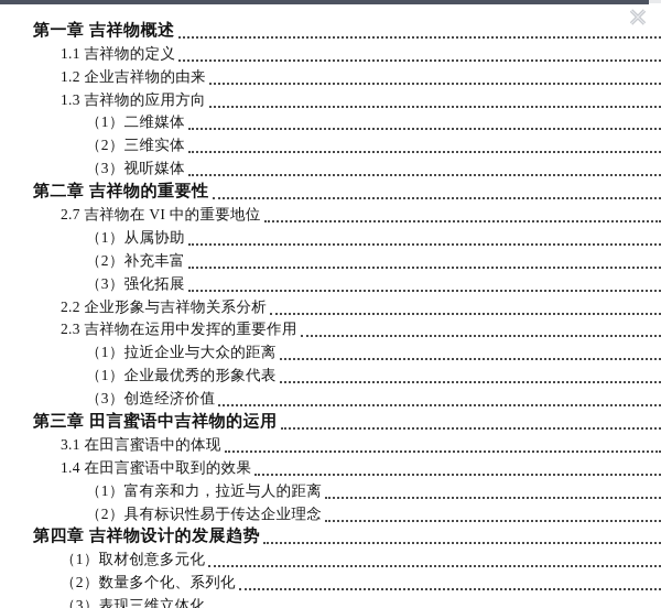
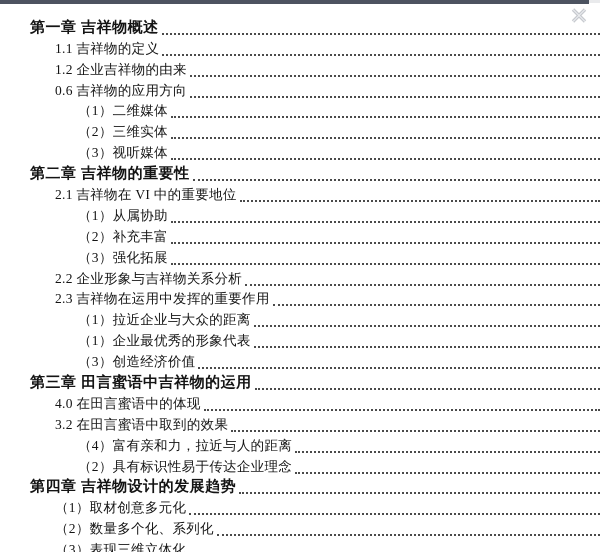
  第一章 吉祥物概述
  1.1 吉祥物的定义
  1.2 企业吉祥物的由来
- 1.3 吉祥物的应用方向
+ 0.6 吉祥物的应用方向
  （1）二维媒体
  （2）三维实体
  （3）视听媒体
  第二章 吉祥物的重要性
- 2.7 吉祥物在 VI 中的重要地位
+ 2.1 吉祥物在 VI 中的重要地位
  （1）从属协助
  （2）补充丰富
  （3）强化拓展
  2.2 企业形象与吉祥物关系分析
  2.3 吉祥物在运用中发挥的重要作用
  （1）拉近企业与大众的距离
  （1）企业最优秀的形象代表
  （3）创造经济价值
  第三章 田言蜜语中吉祥物的运用
- 3.1 在田言蜜语中的体现
+ 4.0 在田言蜜语中的体现
- 1.4 在田言蜜语中取到的效果
+ 3.2 在田言蜜语中取到的效果
- （1）富有亲和力，拉近与人的距离
+ （4）富有亲和力，拉近与人的距离
  （2）具有标识性易于传达企业理念
  第四章 吉祥物设计的发展趋势
  （1）取材创意多元化
  （2）数量多个化、系列化
  （3）表现三维立体化
